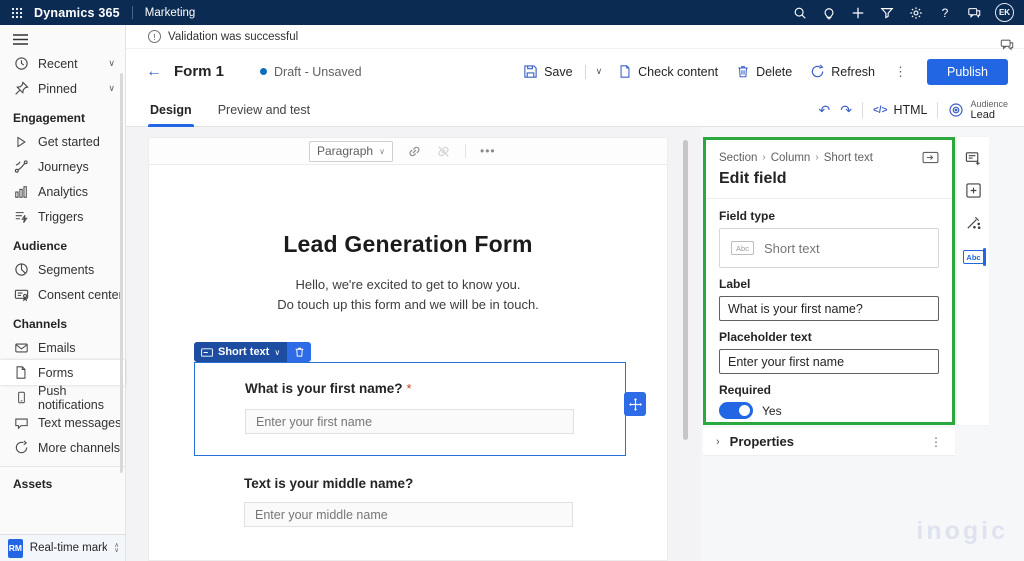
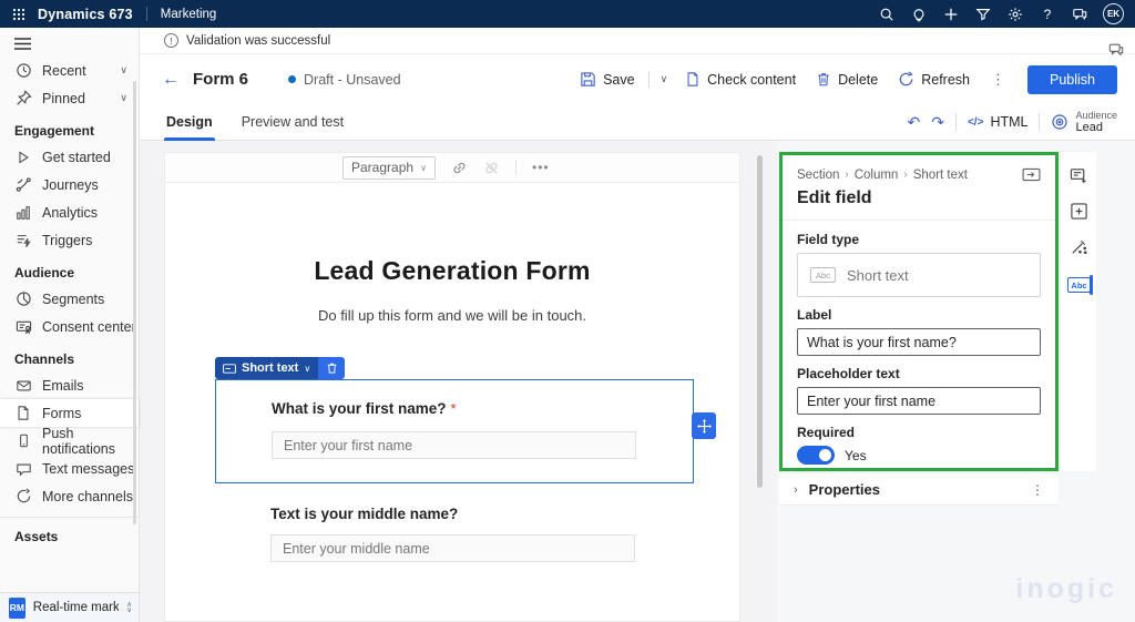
- Dynamics 365
+ Dynamics 673
  Marketing
  ?
  EK
  Recent
  ∨
  Pinned
  ∨
  Engagement
  Get started
  Journeys
  Analytics
  Triggers
  Audience
  Segments
  Consent cente
  Channels
  Emails
  Forms
  Push notifications
  Text messages
  More channels
  Assets
  RM
  !
  Validation was successful
  ←
- Form 1
+ Form 6
  Draft - Unsaved
  Save
  ∨
  Check content
  Delete
  Refresh
  ⋮
  Publish
  Design
  Preview and test
  ↶
  ↷
  </>
  HTML
  Audience
  Lead
  Paragraph
  ∨
  •••
  Lead Generation Form
- Hello, we're excited to get to know you.
- Do touch up this form and we will be in touch.
+ Do fill up this form and we will be in touch.
  Short text
  ∨
  What is your first name? *
  Enter your first name
  Text is your middle name?
  Enter your middle name
  Section
  ›
  Column
  ›
  Short text
  Edit field
  Field type
  Abc
  Short text
  Label
  What is your first name?
  Placeholder text
  Enter your first name
  Required
  Yes
  ›
  Properties
  ⋮
  Abc
